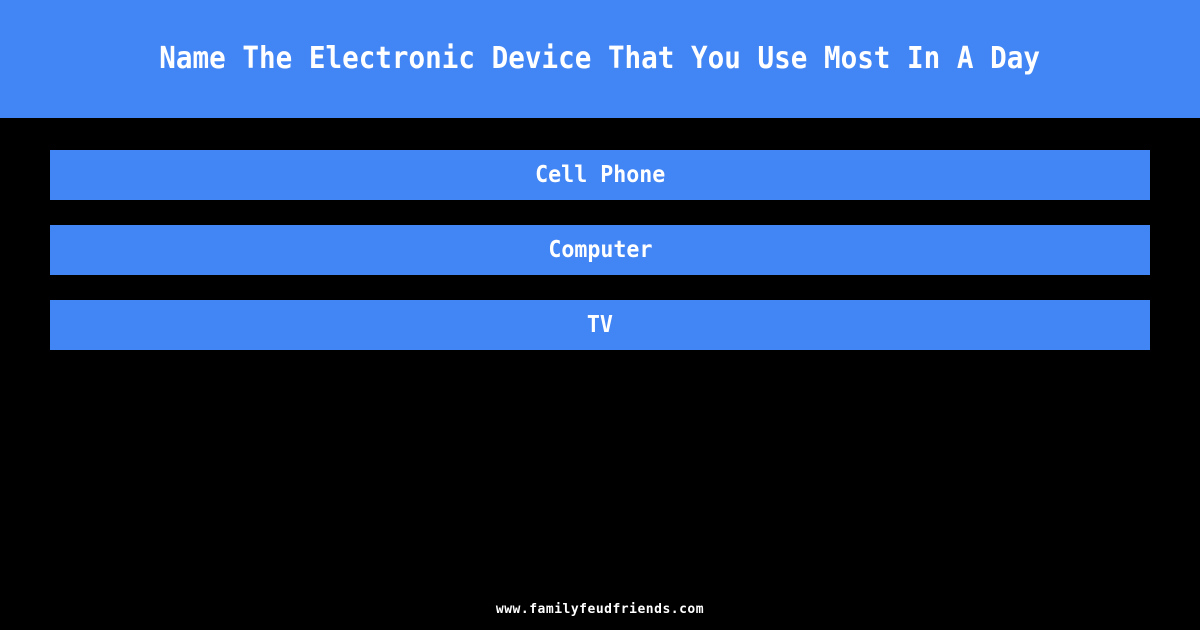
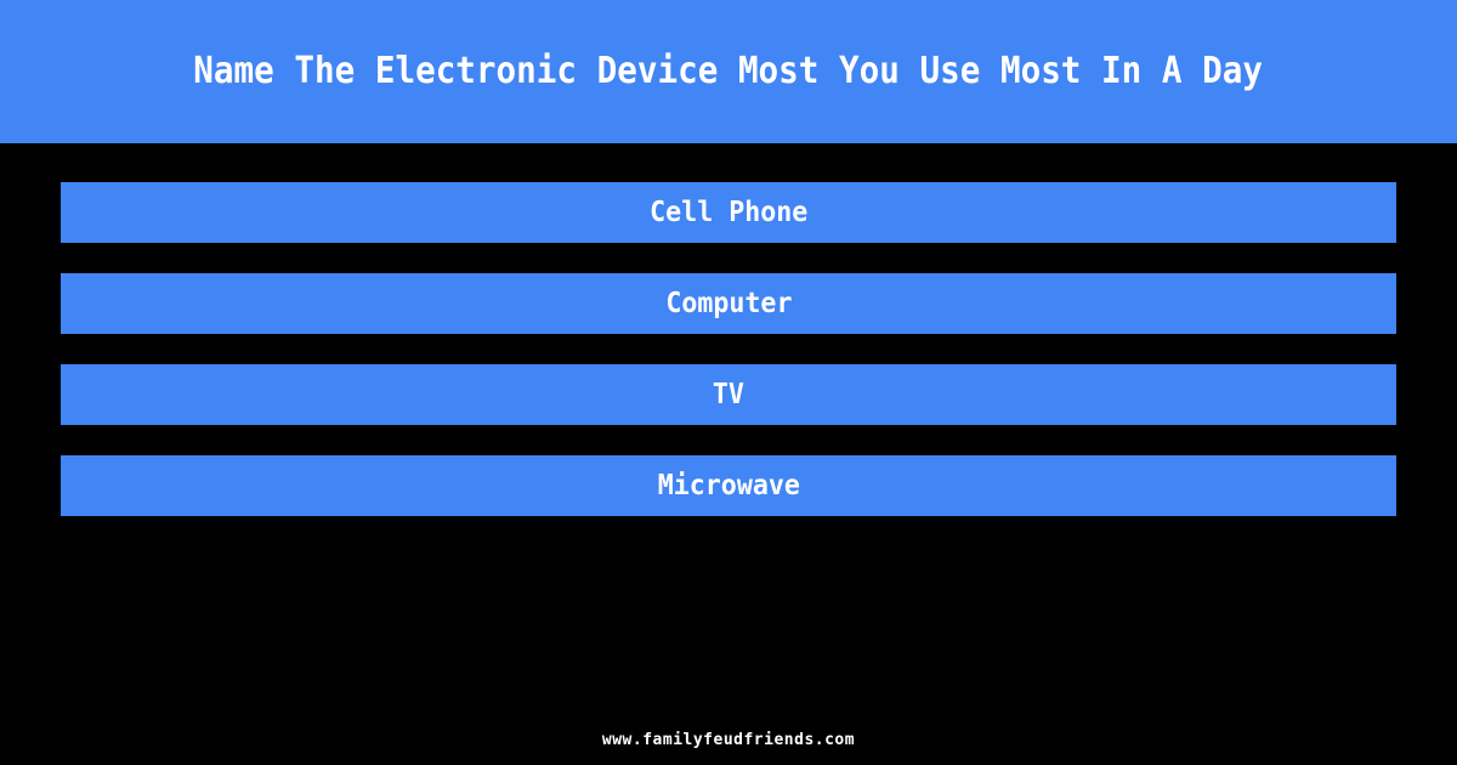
- Name The Electronic Device That You Use Most In A Day
+ Name The Electronic Device Most You Use Most In A Day
  Cell Phone
  Computer
  TV
+ Microwave
  www.familyfeudfriends.com
